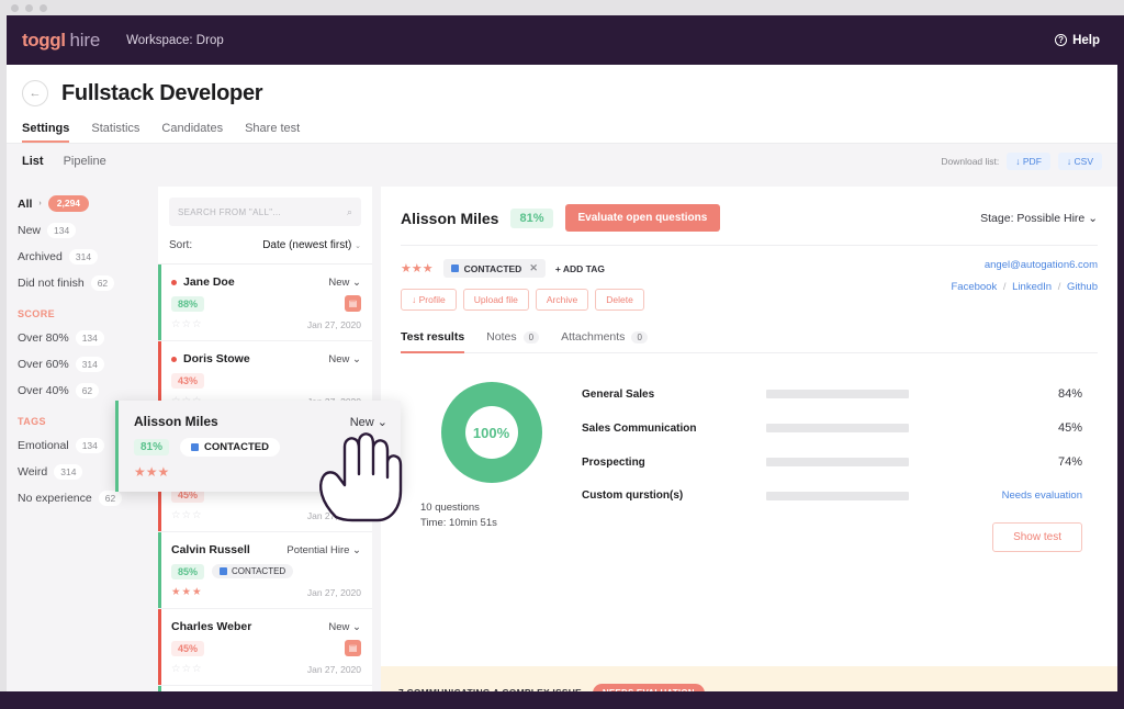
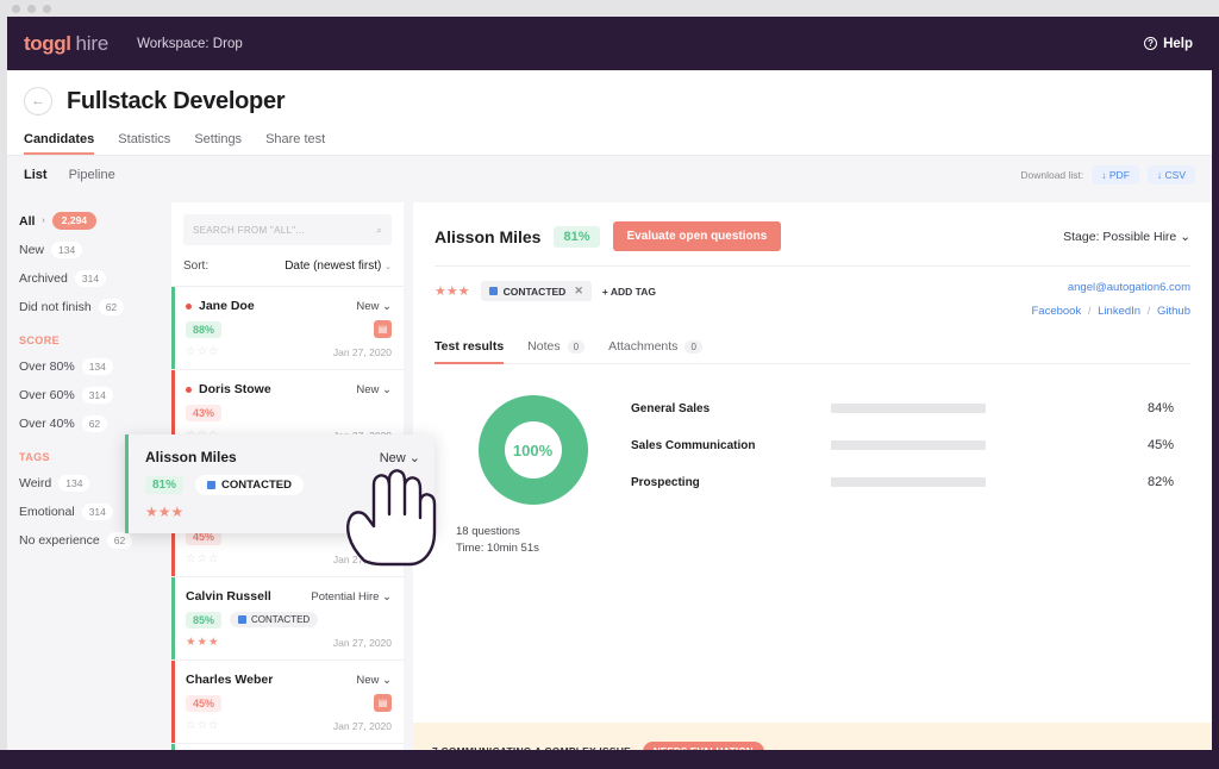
  toggl
  hire
  Workspace: Drop
  ?
  Help
  ←
  Fullstack Developer
- Settings
+ Candidates
  Statistics
- Candidates
+ Settings
  Share test
  List
  Pipeline
  Download list:
  ↓ PDF
  ↓ CSV
  All
  2,294
  New
  134
  Archived
  314
  Did not finish
  62
  SCORE
  Over 80%
  134
  Over 60%
  314
  Over 40%
  62
  TAGS
- Emotional
+ Weird
  134
- Weird
+ Emotional
  314
  No experience
  62
  SEARCH FROM "ALL"...
  ⌕
  Sort:
  Date (newest first)
  Jane Doe
  New ⌄
  88%
  ▤
  Jan 27, 2020
  Doris Stowe
  New ⌄
  43%
  45%
  Calvin Russell
  Potential Hire ⌄
  85%
  CONTACTED
  ★★★
  Jan 27, 2020
  Charles Weber
  New ⌄
  45%
  ▤
  Jan 27, 2020
  Alisson Miles
  81%
  Evaluate open questions
  Stage: Possible Hire ⌄
  ★★★
  CONTACTED
  ✕
  + ADD TAG
- ↓ Profile
- Upload file
- Archive
- Delete
  angel@autogation6.com
  Facebook / LinkedIn / Github
  Test results
  Notes
  0
  Attachments
  0
  100%
- 10 questions
+ 18 questions
  Time: 10min 51s
  General Sales
  84%
  Sales Communication
  45%
  Prospecting
- 74%
+ 82%
- Custom qurstion(s)
- Needs evaluation
- Show test
  Alisson Miles
  New ⌄
  81%
  CONTACTED
  ★★★
